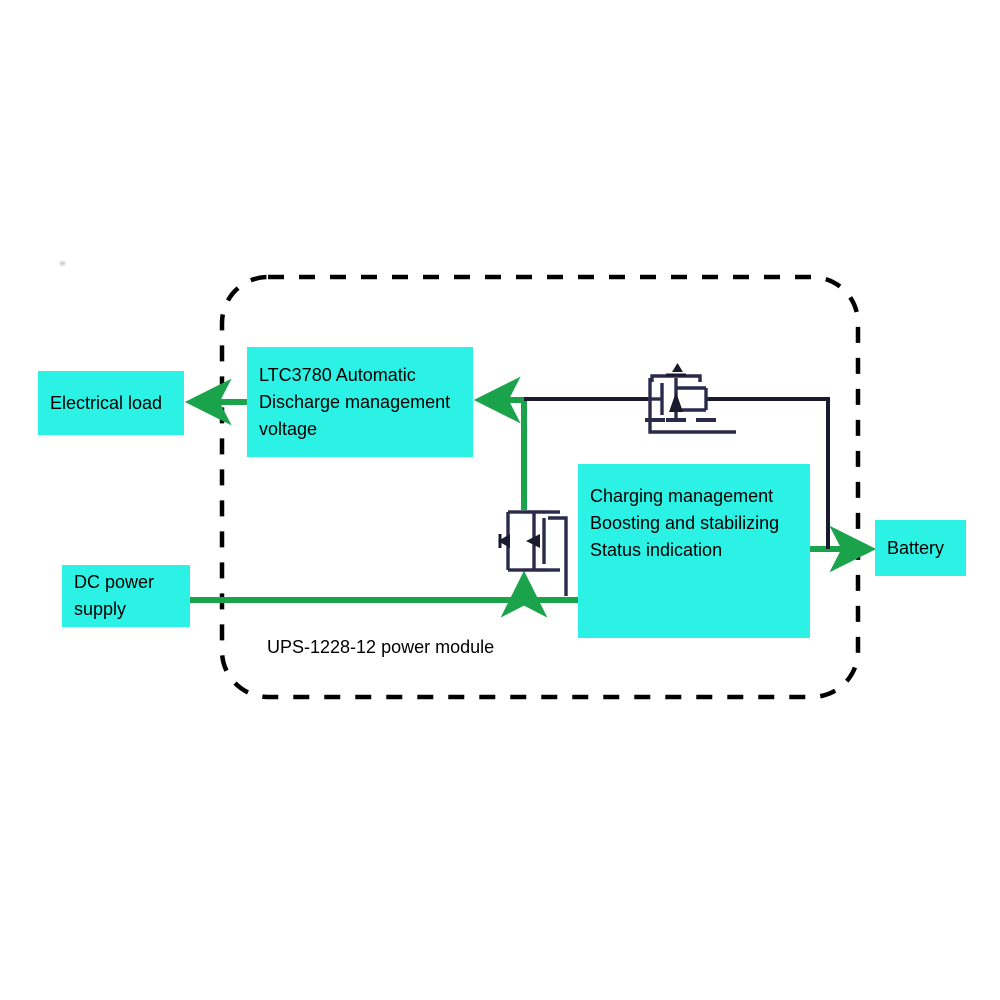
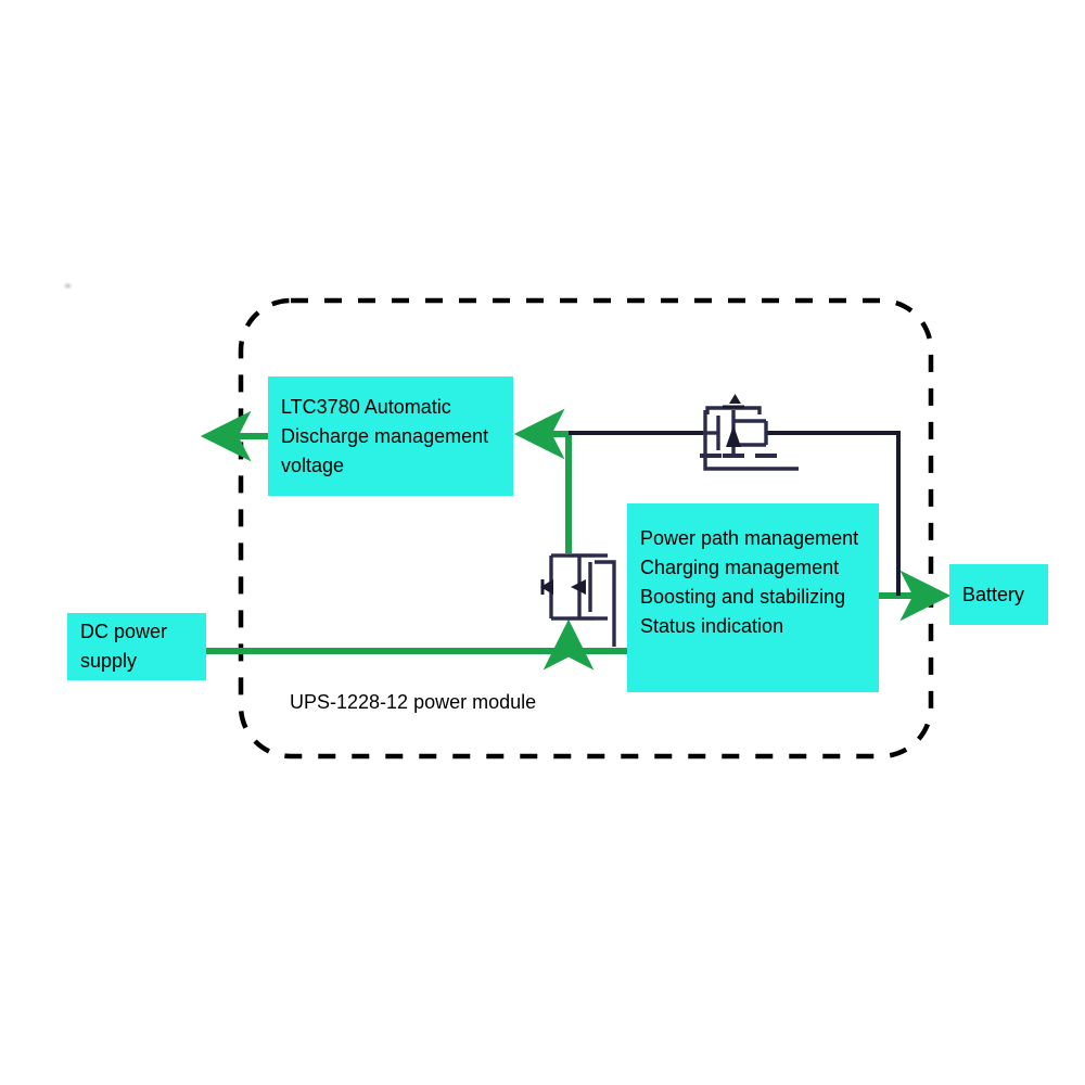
- Electrical load
  LTC3780 Automatic
  Discharge management
  voltage
+ Power path management
  Charging management
  Boosting and stabilizing
  Status indication
  DC power
  supply
  Battery
  UPS-1228-12 power module
